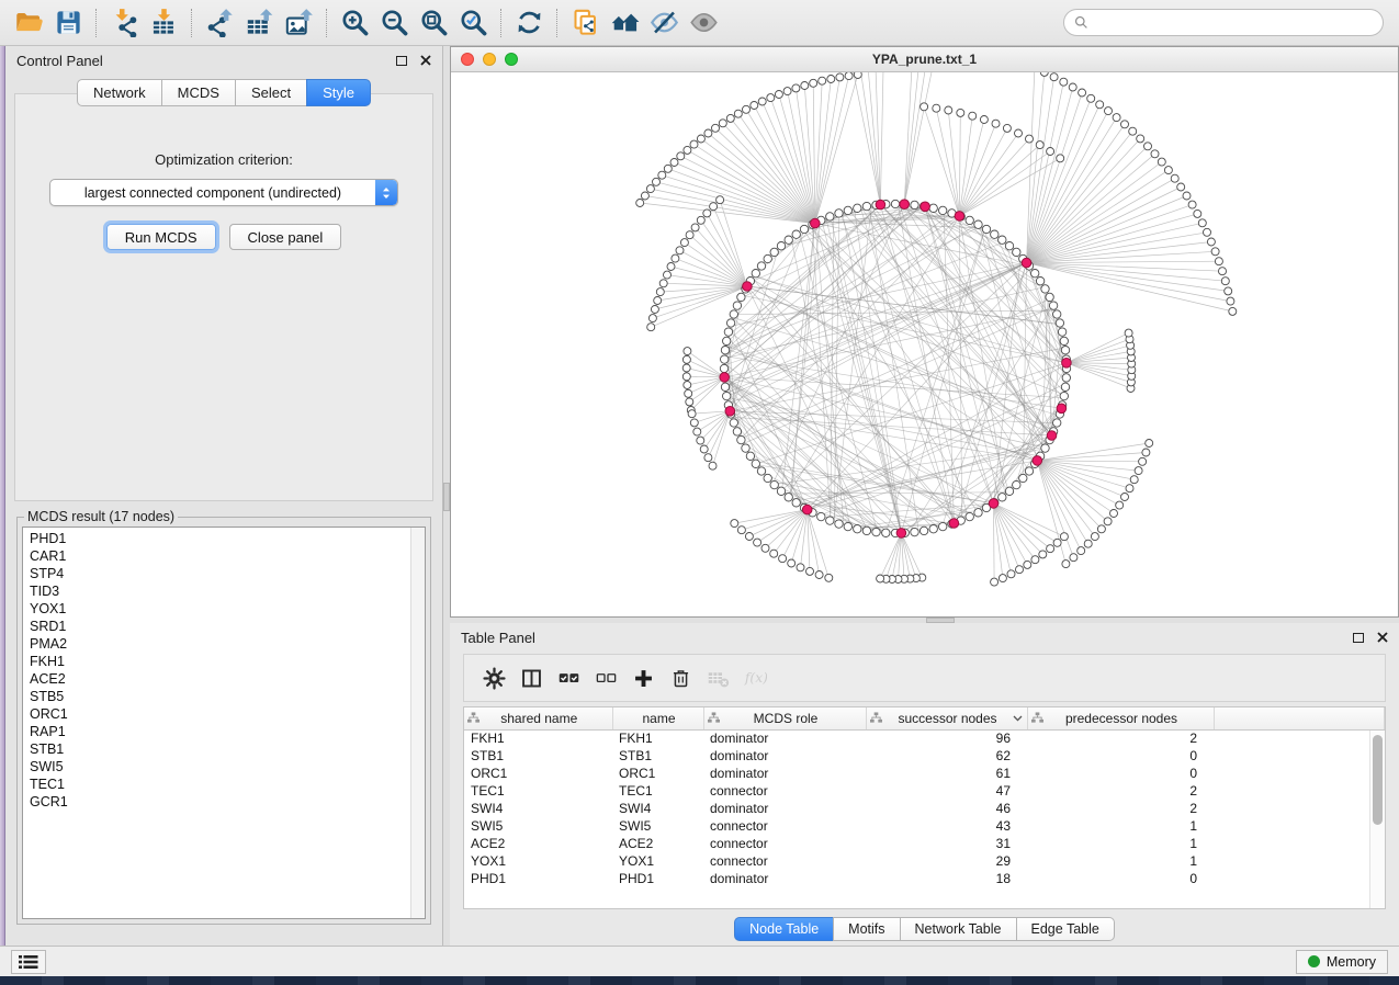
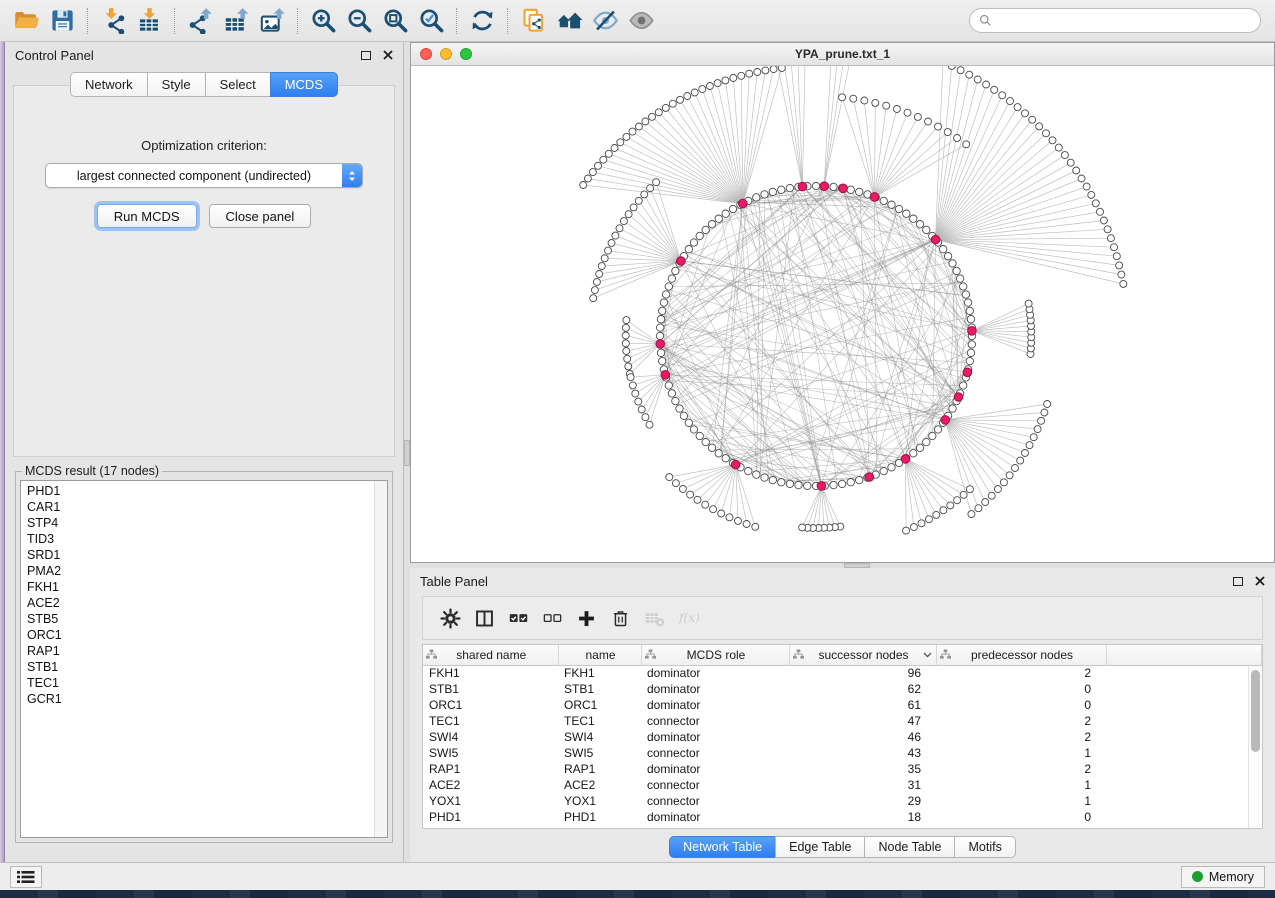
  Control Panel
  Network
- MCDS
+ Style
  Select
- Style
+ MCDS
  Optimization criterion:
  largest connected component (undirected)
  Run MCDS
  Close panel
  MCDS result (17 nodes)
  PHD1
  CAR1
  STP4
  TID3
- YOX1
  SRD1
  PMA2
  FKH1
  ACE2
  STB5
  ORC1
  RAP1
  STB1
- SWI5
  TEC1
  GCR1
  YPA_prune.txt_1
  Table Panel
  f(x)
  shared name	name	MCDS role	successor nodes	predecessor nodes
  FKH1	FKH1	dominator	96	2
  STB1	STB1	dominator	62	0
  ORC1	ORC1	dominator	61	0
  TEC1	TEC1	connector	47	2
  SWI4	SWI4	dominator	46	2
  SWI5	SWI5	connector	43	1
+ RAP1	RAP1	dominator	35	2
  ACE2	ACE2	connector	31	1
  YOX1	YOX1	connector	29	1
  PHD1	PHD1	dominator	18	0
- Node Table
+ Network Table
- Motifs
+ Edge Table
- Network Table
+ Node Table
- Edge Table
+ Motifs
  Memory
